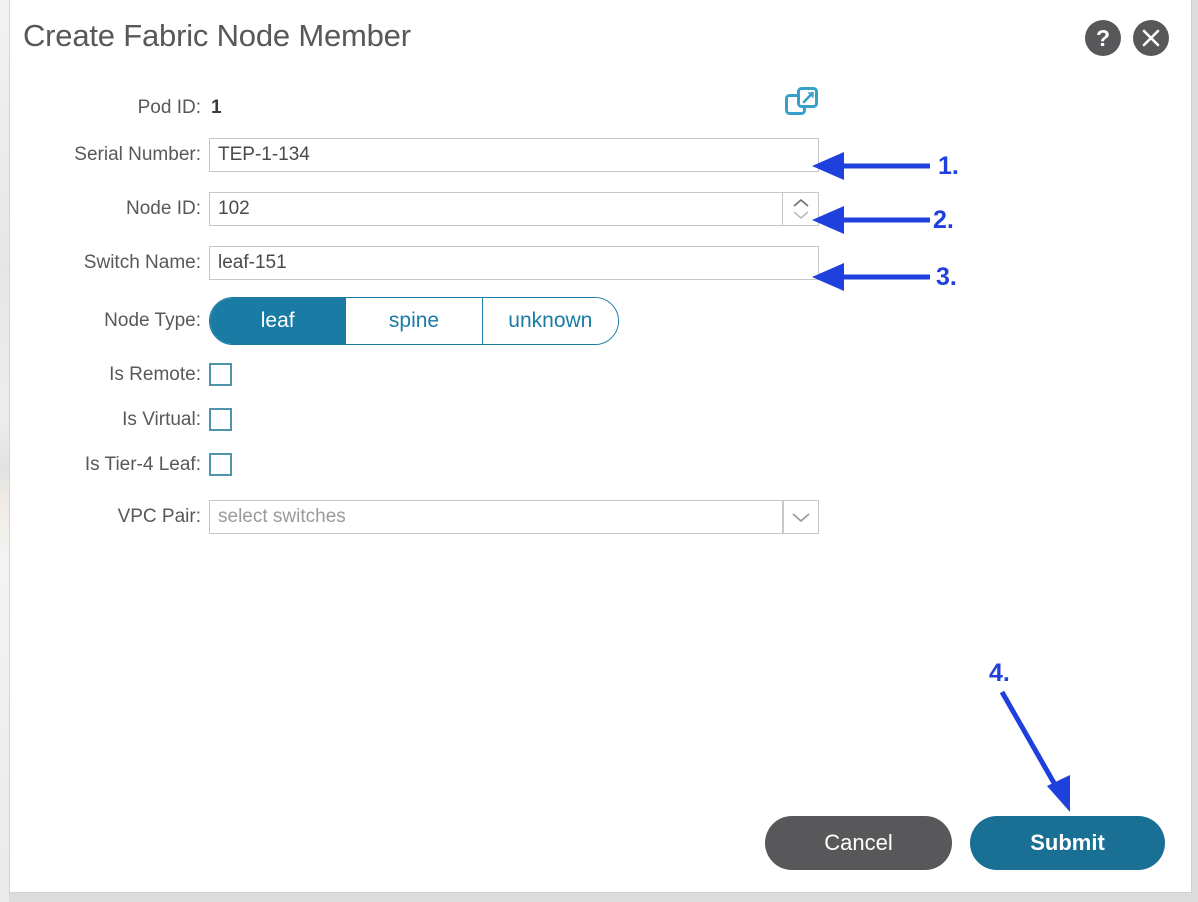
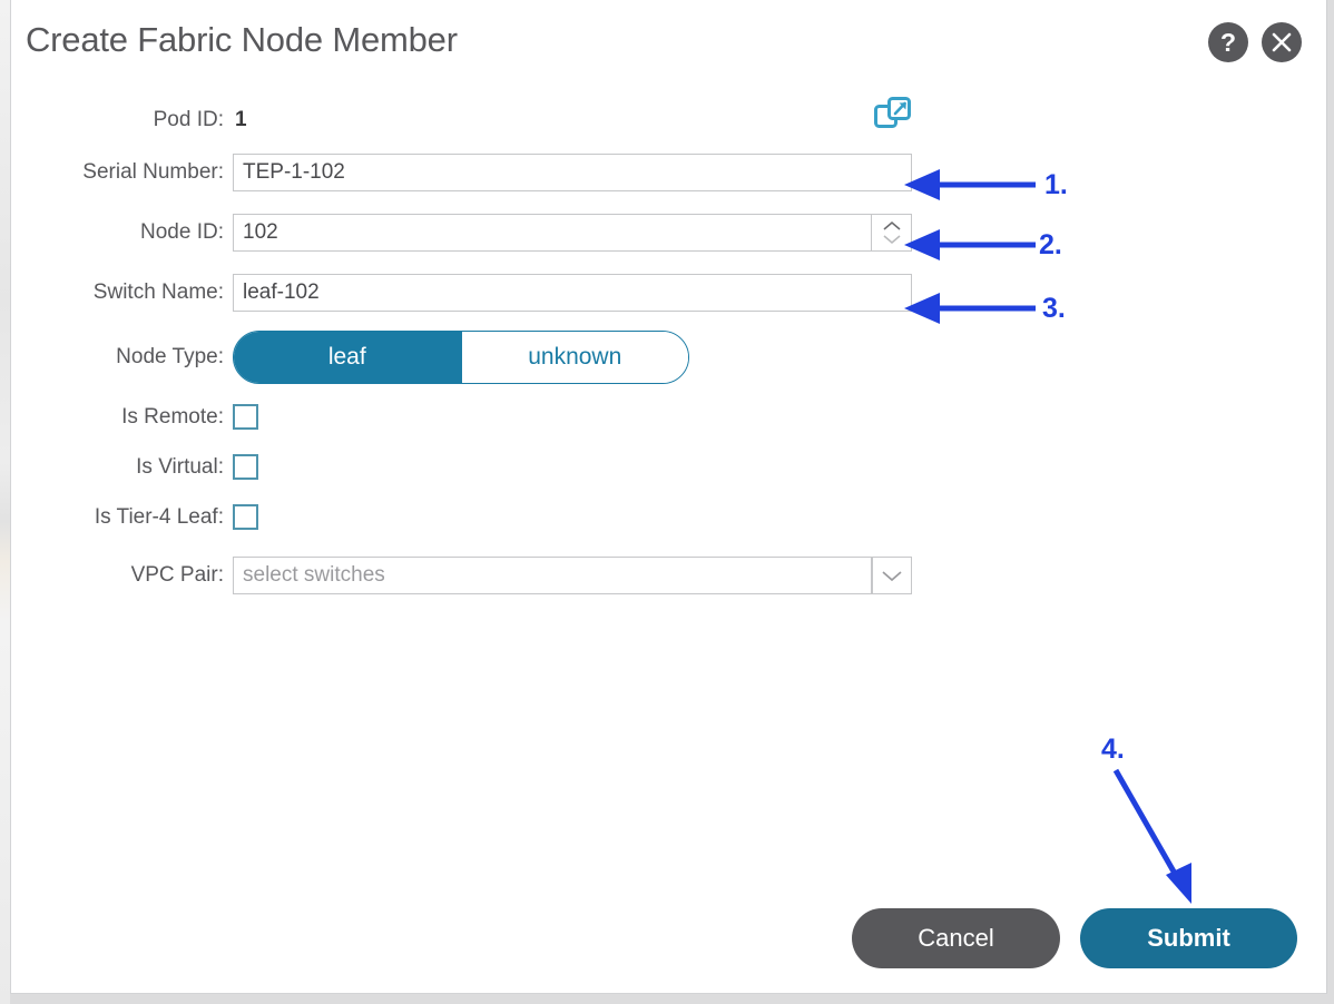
  Create Fabric Node Member
  ?
  Pod ID:
  1
  Serial Number:
- TEP-1-134
+ TEP-1-102
  Node ID:
  102
  Switch Name:
- leaf-151
+ leaf-102
  Node Type:
  leaf
- spine
  unknown
  Is Remote:
  Is Virtual:
  Is Tier-4 Leaf:
  VPC Pair:
  select switches
  Cancel
  Submit
  1.
  2.
  3.
  4.
